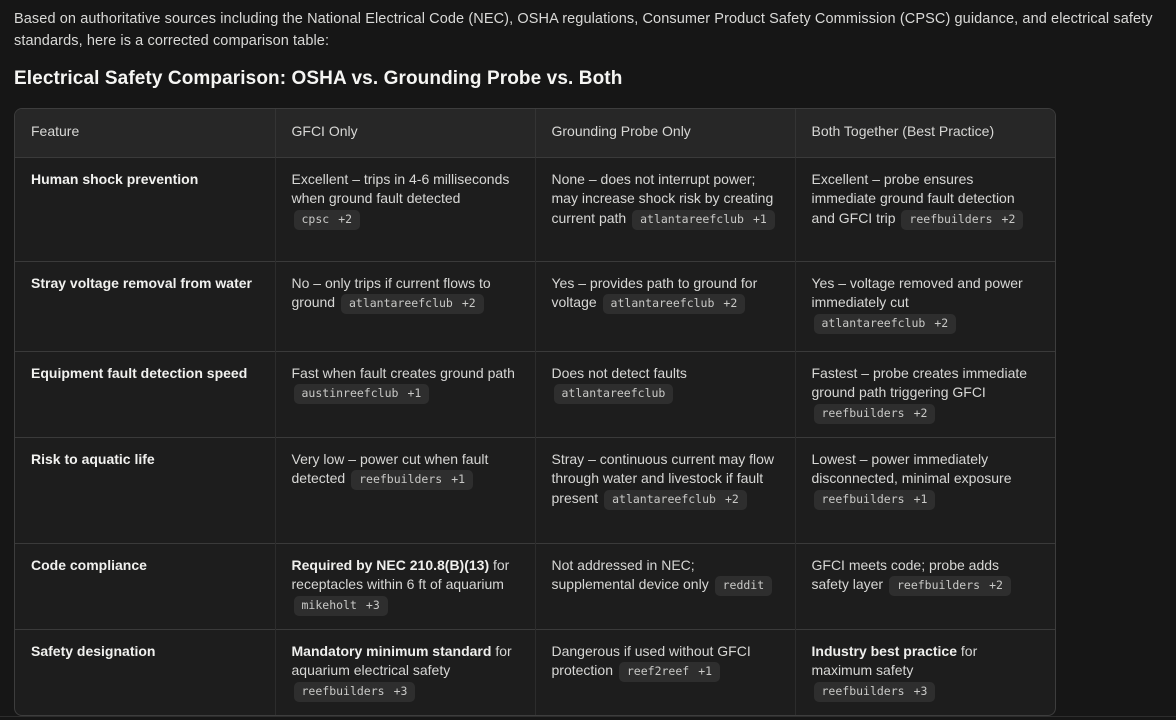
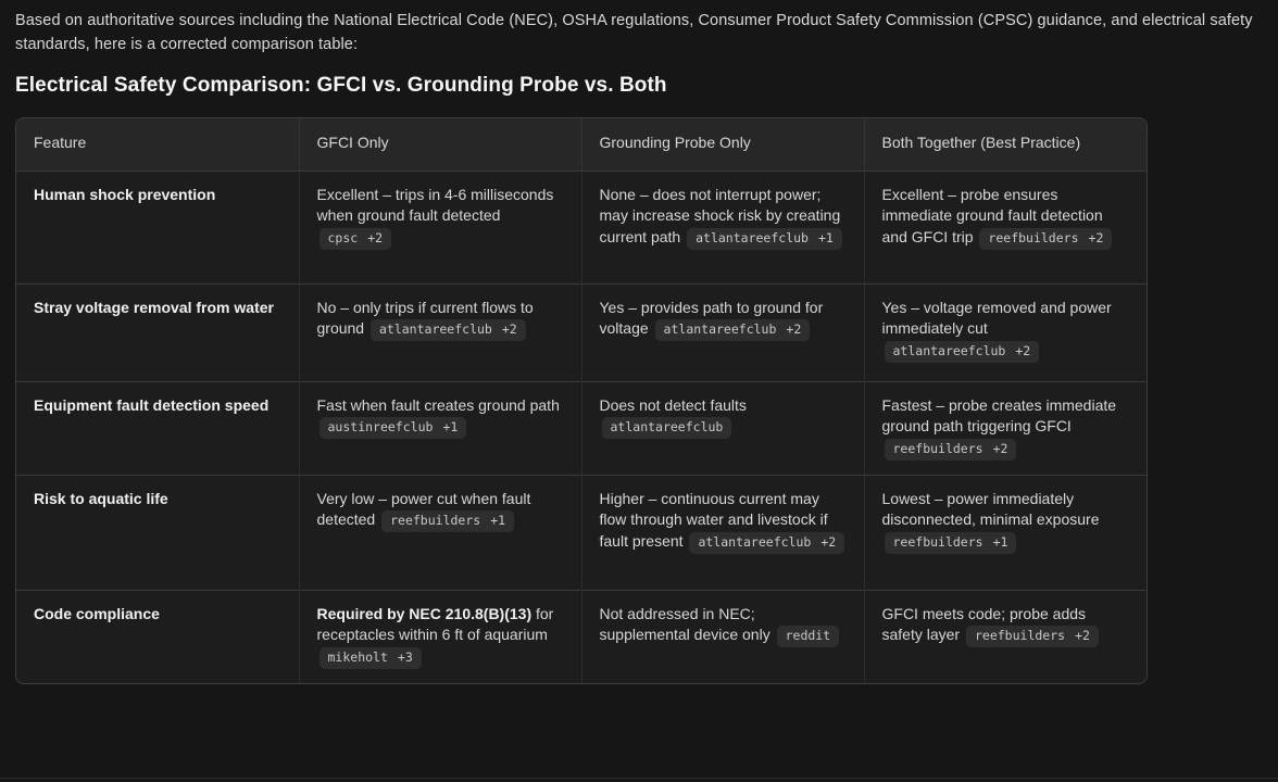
  Based on authoritative sources including the National Electrical Code (NEC), OSHA regulations, Consumer Product Safety Commission (CPSC) guidance, and electrical safety standards, here is a corrected comparison table:
- Electrical Safety Comparison: OSHA vs. Grounding Probe vs. Both
+ Electrical Safety Comparison: GFCI vs. Grounding Probe vs. Both
  Feature	GFCI Only	Grounding Probe Only	Both Together (Best Practice)
  Human shock prevention	Excellent – trips in 4-6 milliseconds when ground fault detected cpsc +2	None – does not interrupt power; may increase shock risk by creating current path atlantareefclub +1	Excellent – probe ensures immediate ground fault detection and GFCI trip reefbuilders +2
  Stray voltage removal from water	No – only trips if current flows to ground atlantareefclub +2	Yes – provides path to ground for voltage atlantareefclub +2	Yes – voltage removed and power immediately cut atlantareefclub +2
  Equipment fault detection speed	Fast when fault creates ground path austinreefclub +1	Does not detect faults atlantareefclub	Fastest – probe creates immediate ground path triggering GFCI reefbuilders +2
- Risk to aquatic life	Very low – power cut when fault detected reefbuilders +1	Stray – continuous current may flow through water and livestock if fault present atlantareefclub +2	Lowest – power immediately disconnected, minimal exposure reefbuilders +1
+ Risk to aquatic life	Very low – power cut when fault detected reefbuilders +1	Higher – continuous current may flow through water and livestock if fault present atlantareefclub +2	Lowest – power immediately disconnected, minimal exposure reefbuilders +1
  Code compliance	Required by NEC 210.8(B)(13) for receptacles within 6 ft of aquarium mikeholt +3	Not addressed in NEC; supplemental device only reddit	GFCI meets code; probe adds safety layer reefbuilders +2
- Safety designation	Mandatory minimum standard for aquarium electrical safety reefbuilders +3	Dangerous if used without GFCI protection reef2reef +1	Industry best practice for maximum safety reefbuilders +3
